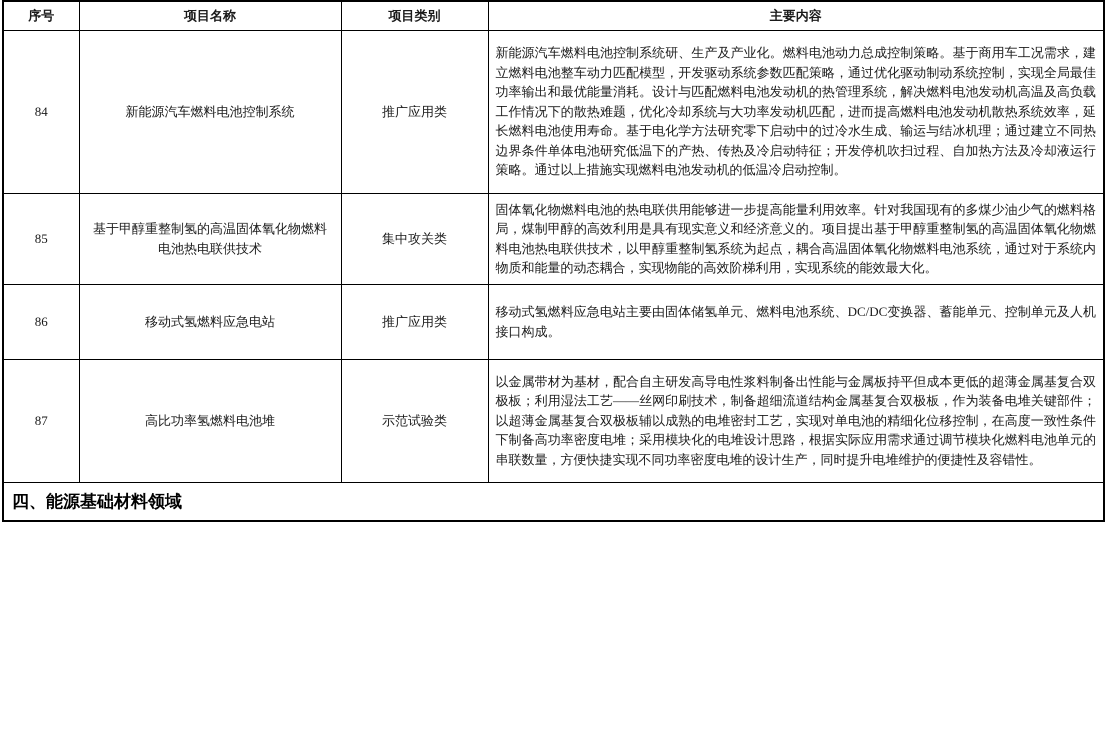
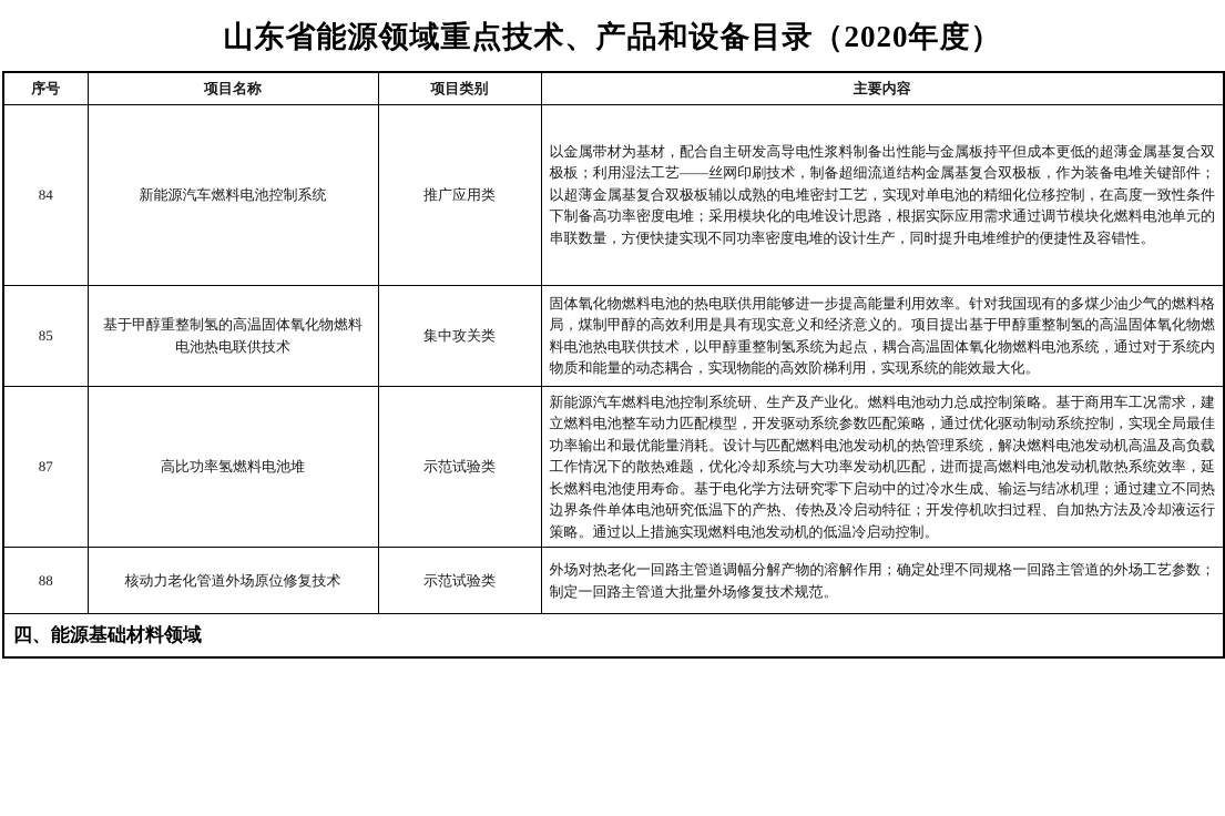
+ 山东省能源领域重点技术、产品和设备目录（2020年度）
  序号	项目名称	项目类别	主要内容
- 84	新能源汽车燃料电池控制系统	推广应用类	新能源汽车燃料电池控制系统研、生产及产业化。燃料电池动力总成控制策略。基于商用车工况需求，建立燃料电池整车动力匹配模型，开发驱动系统参数匹配策略，通过优化驱动制动系统控制，实现全局最佳功率输出和最优能量消耗。设计与匹配燃料电池发动机的热管理系统，解决燃料电池发动机高温及高负载工作情况下的散热难题，优化冷却系统与大功率发动机匹配，进而提高燃料电池发动机散热系统效率，延长燃料电池使用寿命。基于电化学方法研究零下启动中的过冷水生成、输运与结冰机理；通过建立不同热边界条件单体电池研究低温下的产热、传热及冷启动特征；开发停机吹扫过程、自加热方法及冷却液运行策略。通过以上措施实现燃料电池发动机的低温冷启动控制。
+ 84	新能源汽车燃料电池控制系统	推广应用类	以金属带材为基材，配合自主研发高导电性浆料制备出性能与金属板持平但成本更低的超薄金属基复合双极板；利用湿法工艺——丝网印刷技术，制备超细流道结构金属基复合双极板，作为装备电堆关键部件；以超薄金属基复合双极板辅以成熟的电堆密封工艺，实现对单电池的精细化位移控制，在高度一致性条件下制备高功率密度电堆；采用模块化的电堆设计思路，根据实际应用需求通过调节模块化燃料电池单元的串联数量，方便快捷实现不同功率密度电堆的设计生产，同时提升电堆维护的便捷性及容错性。
  85	基于甲醇重整制氢的高温固体氧化物燃料电池热电联供技术	集中攻关类	固体氧化物燃料电池的热电联供用能够进一步提高能量利用效率。针对我国现有的多煤少油少气的燃料格局，煤制甲醇的高效利用是具有现实意义和经济意义的。项目提出基于甲醇重整制氢的高温固体氧化物燃料电池热电联供技术，以甲醇重整制氢系统为起点，耦合高温固体氧化物燃料电池系统，通过对于系统内物质和能量的动态耦合，实现物能的高效阶梯利用，实现系统的能效最大化。
- 86	移动式氢燃料应急电站	推广应用类	移动式氢燃料应急电站主要由固体储氢单元、燃料电池系统、DC/DC变换器、蓄能单元、控制单元及人机接口构成。
- 87	高比功率氢燃料电池堆	示范试验类	以金属带材为基材，配合自主研发高导电性浆料制备出性能与金属板持平但成本更低的超薄金属基复合双极板；利用湿法工艺——丝网印刷技术，制备超细流道结构金属基复合双极板，作为装备电堆关键部件；以超薄金属基复合双极板辅以成熟的电堆密封工艺，实现对单电池的精细化位移控制，在高度一致性条件下制备高功率密度电堆；采用模块化的电堆设计思路，根据实际应用需求通过调节模块化燃料电池单元的串联数量，方便快捷实现不同功率密度电堆的设计生产，同时提升电堆维护的便捷性及容错性。
+ 87	高比功率氢燃料电池堆	示范试验类	新能源汽车燃料电池控制系统研、生产及产业化。燃料电池动力总成控制策略。基于商用车工况需求，建立燃料电池整车动力匹配模型，开发驱动系统参数匹配策略，通过优化驱动制动系统控制，实现全局最佳功率输出和最优能量消耗。设计与匹配燃料电池发动机的热管理系统，解决燃料电池发动机高温及高负载工作情况下的散热难题，优化冷却系统与大功率发动机匹配，进而提高燃料电池发动机散热系统效率，延长燃料电池使用寿命。基于电化学方法研究零下启动中的过冷水生成、输运与结冰机理；通过建立不同热边界条件单体电池研究低温下的产热、传热及冷启动特征；开发停机吹扫过程、自加热方法及冷却液运行策略。通过以上措施实现燃料电池发动机的低温冷启动控制。
+ 88	核动力老化管道外场原位修复技术	示范试验类	外场对热老化一回路主管道调幅分解产物的溶解作用；确定处理不同规格一回路主管道的外场工艺参数；制定一回路主管道大批量外场修复技术规范。
  四、能源基础材料领域
